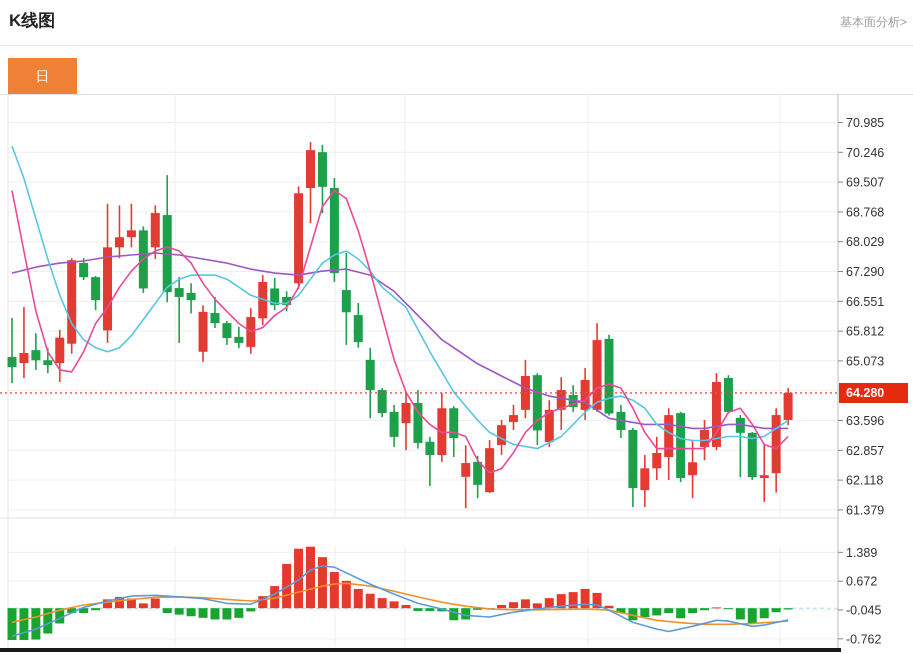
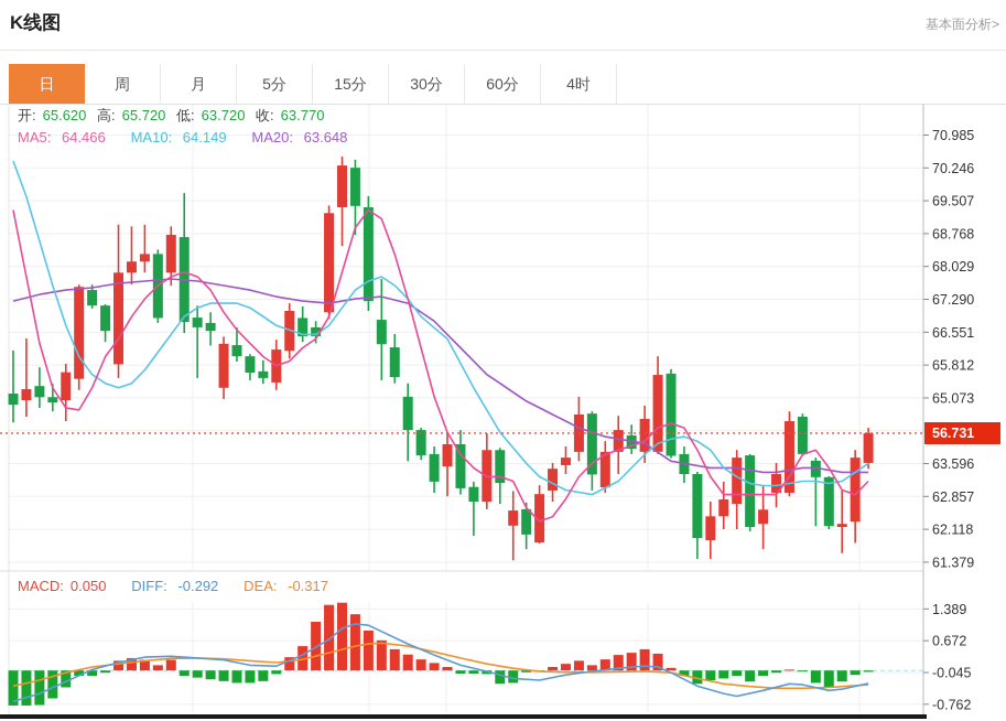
  K线图
  基本面分析>
  日
+ 周
+ 月
+ 5分
+ 15分
+ 30分
+ 60分
+ 4时
  70.985
  70.246
  69.507
  68.768
  68.029
  67.290
  66.551
  65.812
  65.073
  63.596
  62.857
  62.118
  61.379
  1.389
  0.672
  -0.045
  -0.762
+ 开: 65.620 高: 65.720 低: 63.720 收: 63.770
+ MA5: 64.466 MA10: 64.149 MA20: 63.648
+ MACD: 0.050 DIFF: -0.292 DEA: -0.317
- 64.280
+ 56.731
